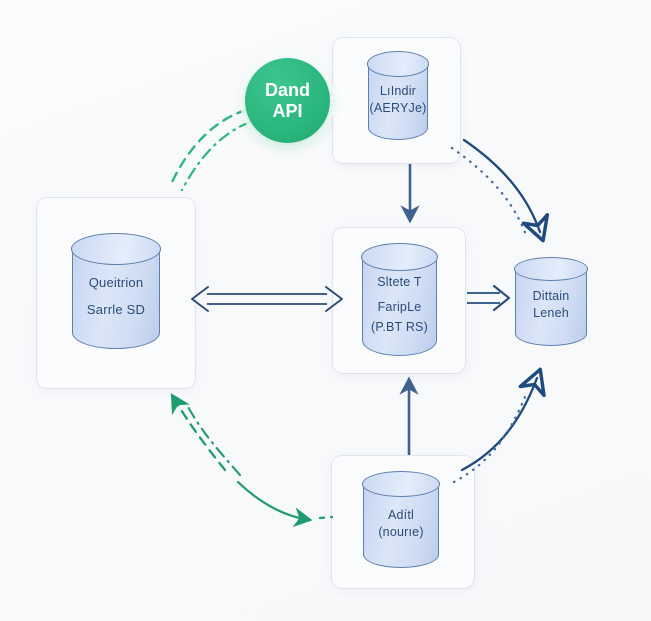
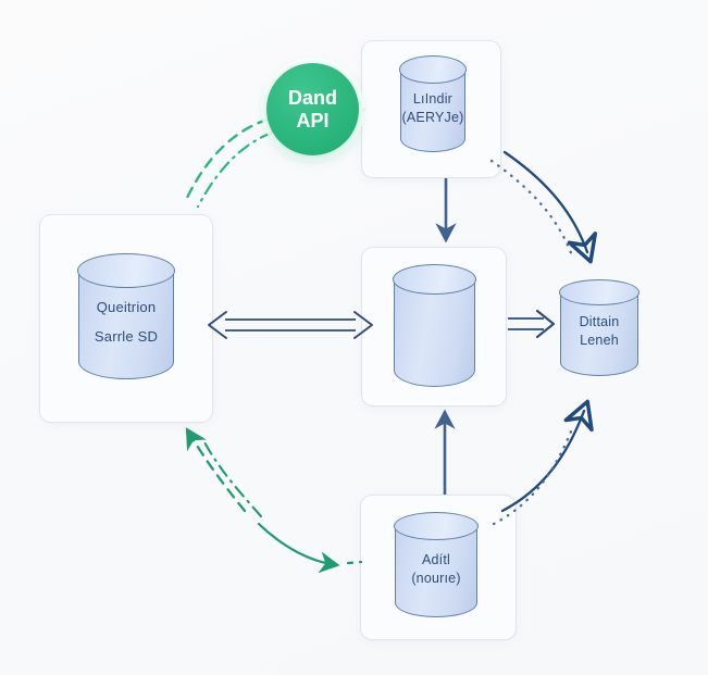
  LıIndir
  (AERYJe)
  Queitrion
  Sarrle SD
- Sltete T
- FaripLe
- (P.BT RS)
  Dittain
  Leneh
  Adítl
  (nourıe)
  Dand
  API
